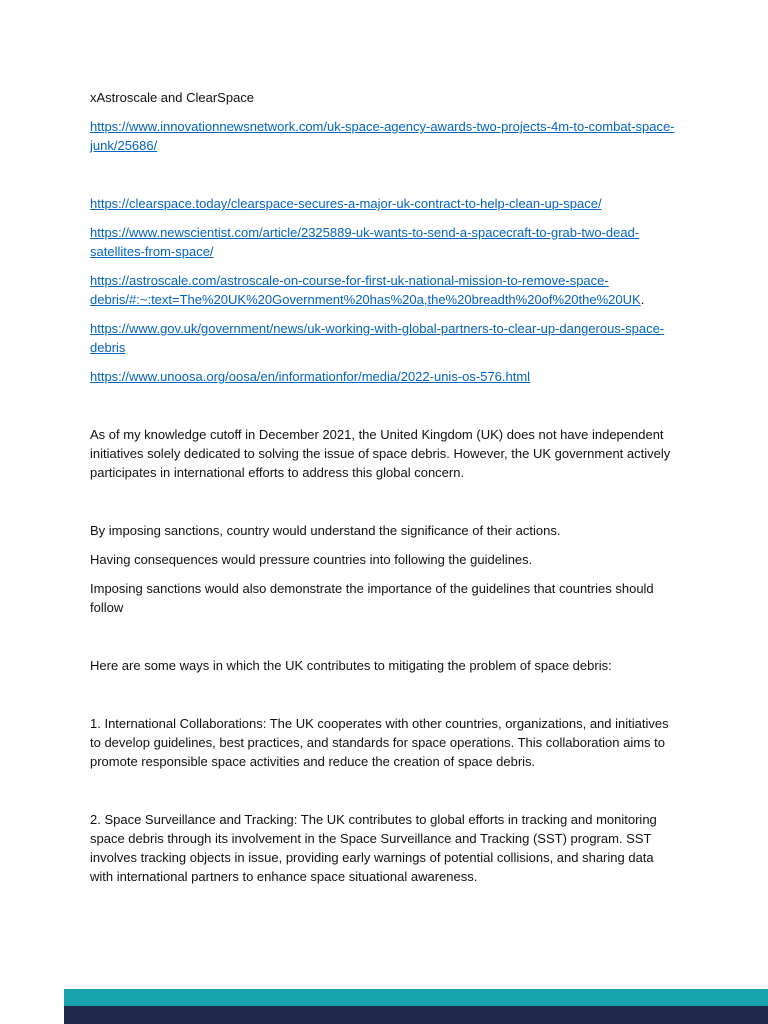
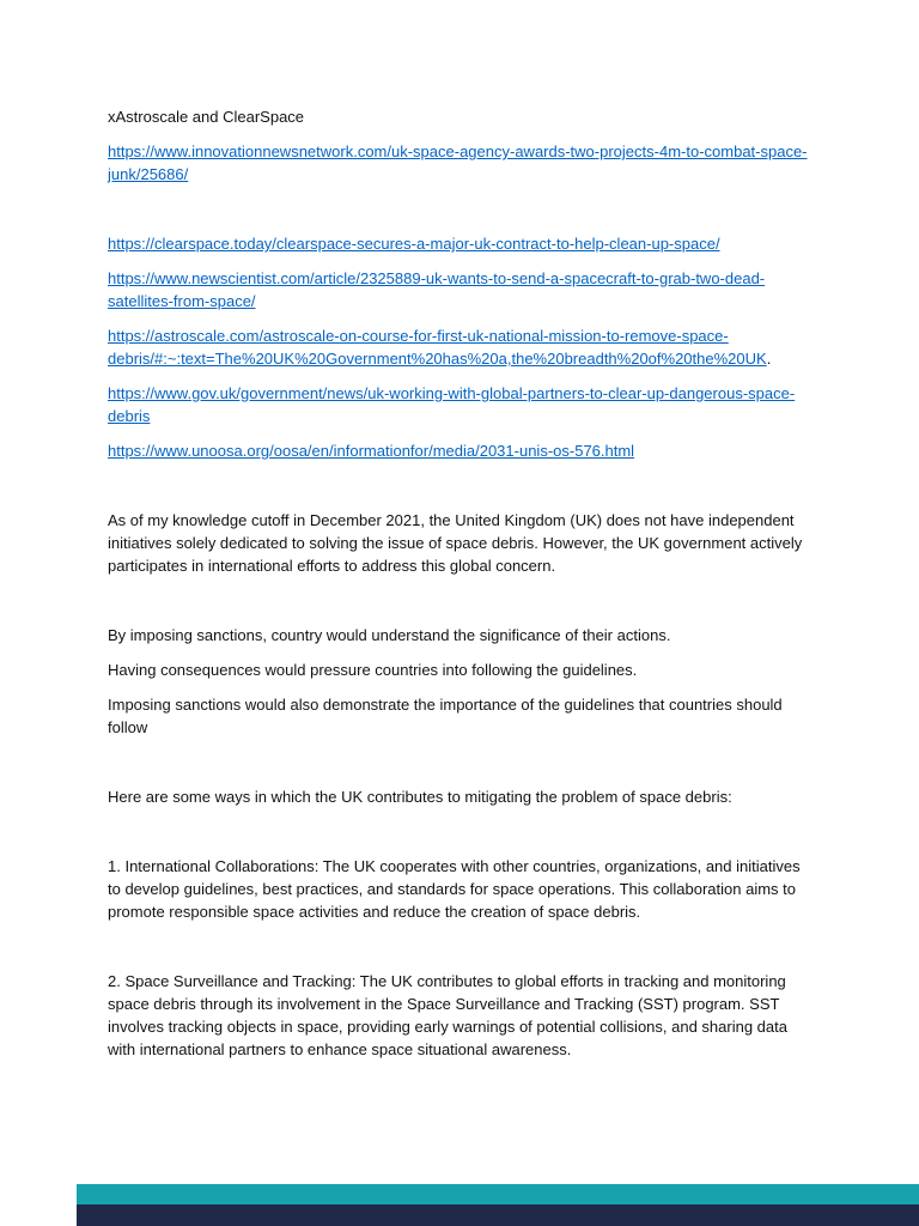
  xAstroscale and ClearSpace
  https://www.innovationnewsnetwork.com/uk-space-agency-awards-two-projects-4m-to-combat-space-junk/25686/
  https://clearspace.today/clearspace-secures-a-major-uk-contract-to-help-clean-up-space/
  https://www.newscientist.com/article/2325889-uk-wants-to-send-a-spacecraft-to-grab-two-dead-satellites-from-space/
  https://astroscale.com/astroscale-on-course-for-first-uk-national-mission-to-remove-space-debris/#:~:text=The%20UK%20Government%20has%20a,the%20breadth%20of%20the%20UK.
  https://www.gov.uk/government/news/uk-working-with-global-partners-to-clear-up-dangerous-space-debris
- https://www.unoosa.org/oosa/en/informationfor/media/2022-unis-os-576.html
+ https://www.unoosa.org/oosa/en/informationfor/media/2031-unis-os-576.html
  As of my knowledge cutoff in December 2021, the United Kingdom (UK) does not have independent initiatives solely dedicated to solving the issue of space debris. However, the UK government actively participates in international efforts to address this global concern.
  By imposing sanctions, country would understand the significance of their actions.
  Having consequences would pressure countries into following the guidelines.
  Imposing sanctions would also demonstrate the importance of the guidelines that countries should follow
  Here are some ways in which the UK contributes to mitigating the problem of space debris:
  1. International Collaborations: The UK cooperates with other countries, organizations, and initiatives to develop guidelines, best practices, and standards for space operations. This collaboration aims to promote responsible space activities and reduce the creation of space debris.
- 2. Space Surveillance and Tracking: The UK contributes to global efforts in tracking and monitoring space debris through its involvement in the Space Surveillance and Tracking (SST) program. SST involves tracking objects in issue, providing early warnings of potential collisions, and sharing data with international partners to enhance space situational awareness.
+ 2. Space Surveillance and Tracking: The UK contributes to global efforts in tracking and monitoring space debris through its involvement in the Space Surveillance and Tracking (SST) program. SST involves tracking objects in space, providing early warnings of potential collisions, and sharing data with international partners to enhance space situational awareness.
